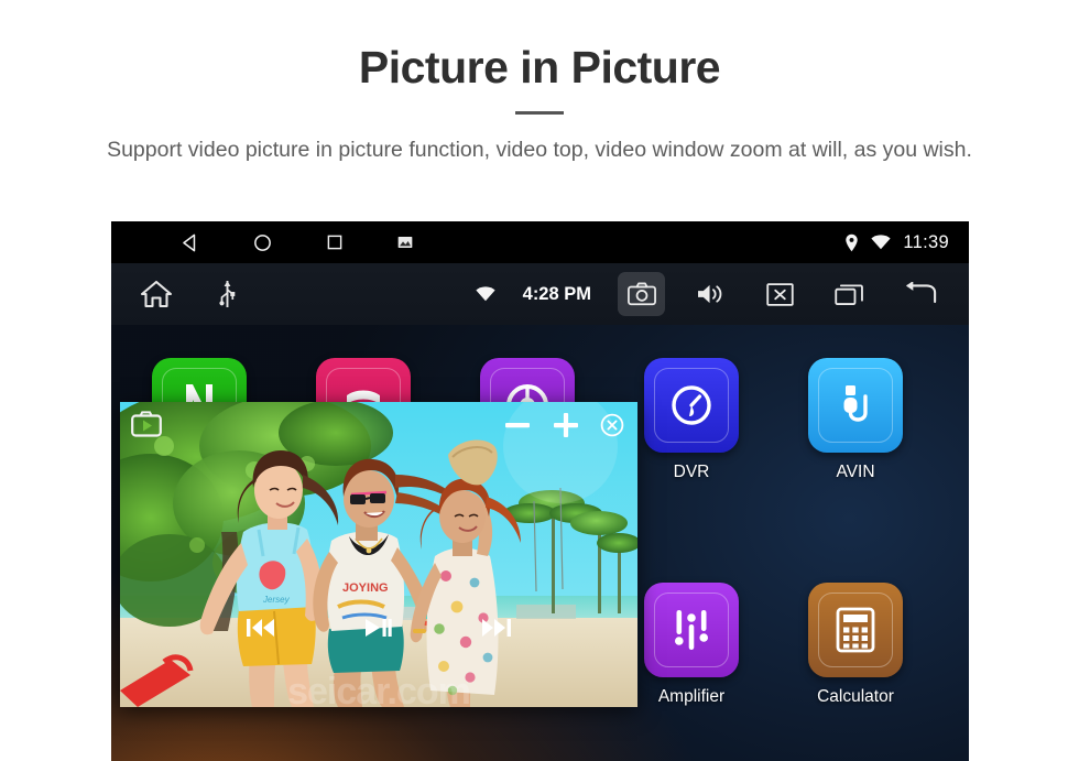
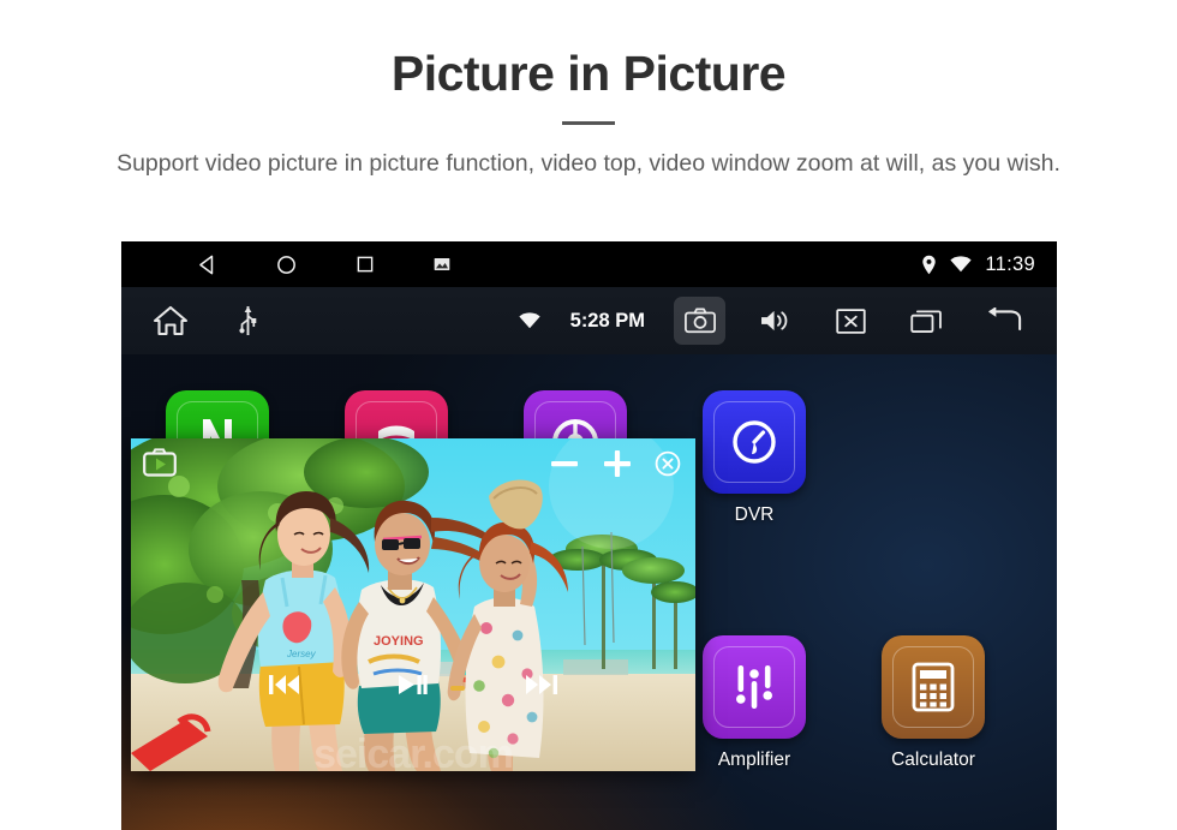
  Picture in Picture
  Support video picture in picture function, video top, video window zoom at will, as you wish.
  11:39
- 4:28 PM
+ 5:28 PM
  DVR
- AVIN
  Amplifier
  Calculator
  Jersey
  JOYING
  seicar.com
